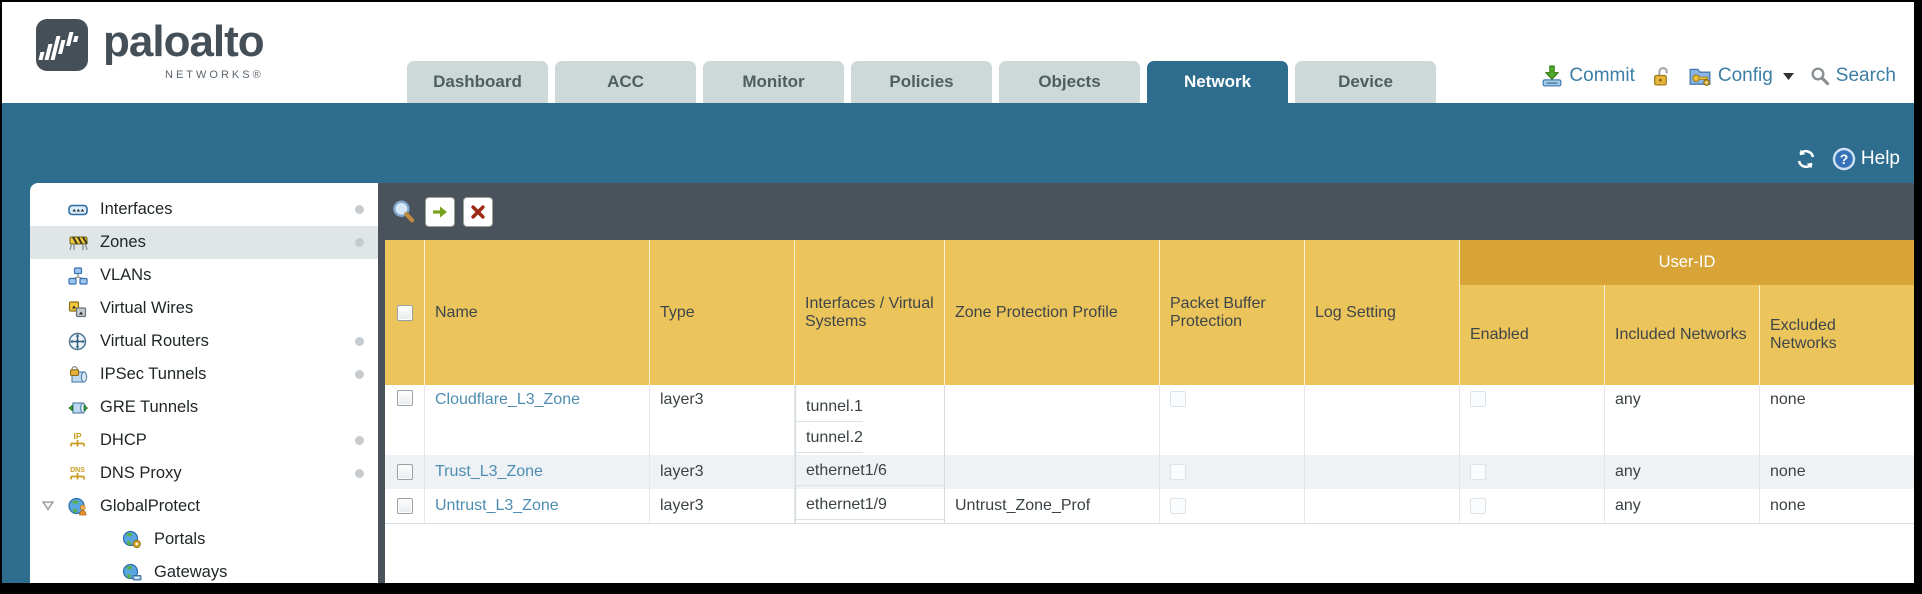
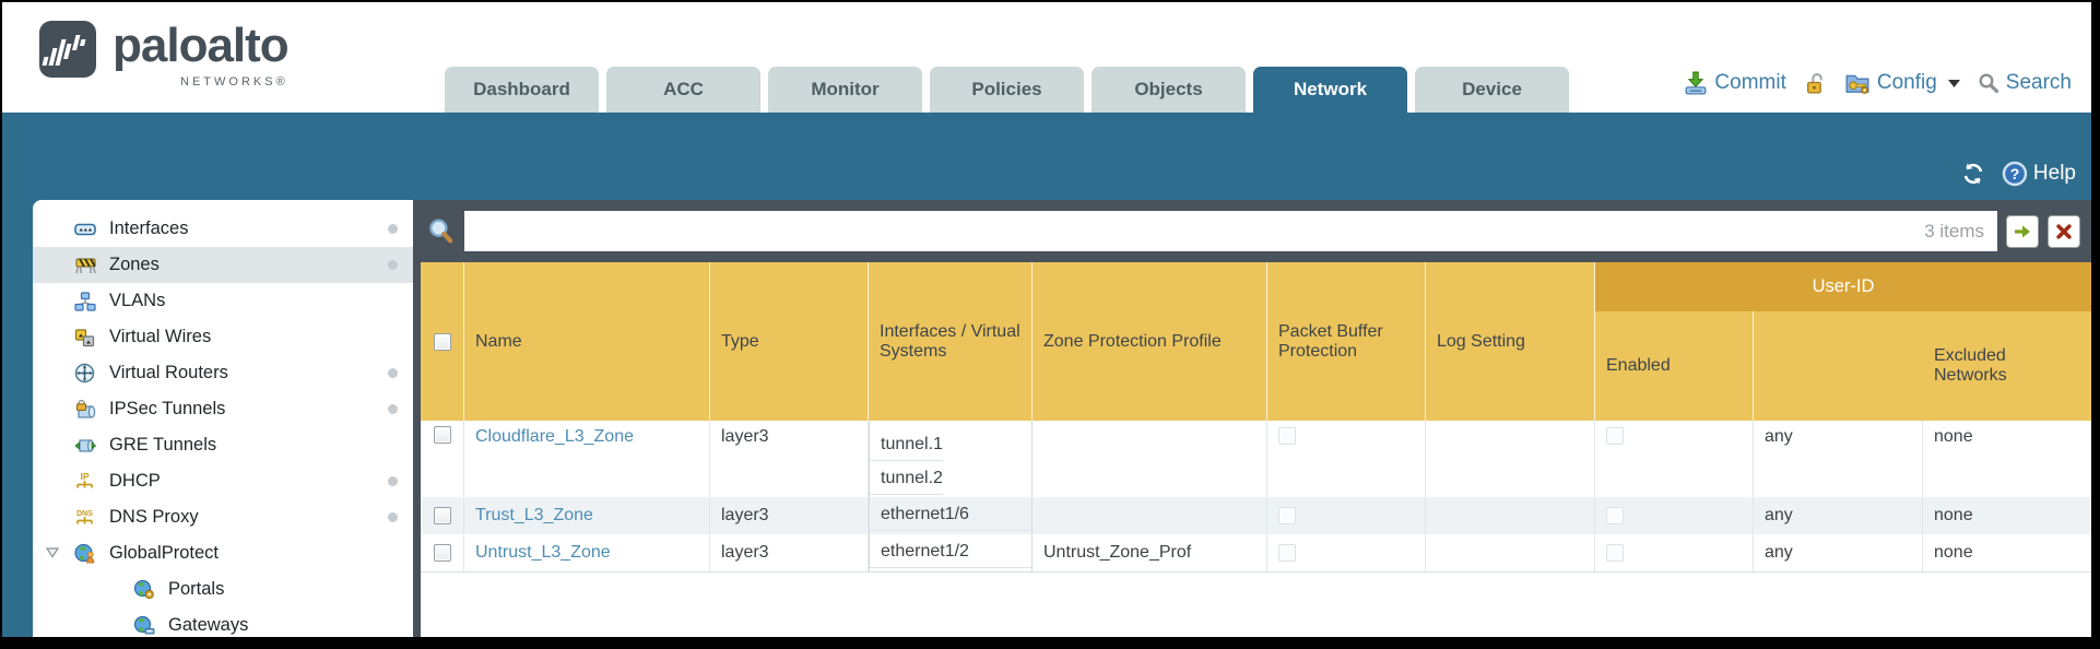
  paloalto
  NETWORKS®
  Dashboard
  ACC
  Monitor
  Policies
  Objects
  Network
  Device
  Commit
  Config
  Search
  ?
  Help
  Interfaces
  Zones
  VLANs
  Virtual Wires
  Virtual Routers
  IPSec Tunnels
  GRE Tunnels
  IP
  DHCP
  DNS Proxy
  GlobalProtect
  Portals
  Gateways
+ 3 items
  Name
  Type
  Interfaces / Virtual Systems
  Zone Protection Profile
  Packet Buffer Protection
  Log Setting
  User-ID
  Enabled
- Included Networks
  Excluded Networks
  Cloudflare_L3_Zone
  layer3
  tunnel.1
  tunnel.2
  any
  none
  Trust_L3_Zone
  layer3
  ethernet1/6
  any
  none
  Untrust_L3_Zone
  layer3
- ethernet1/9
+ ethernet1/2
  Untrust_Zone_Prof
  any
  none
